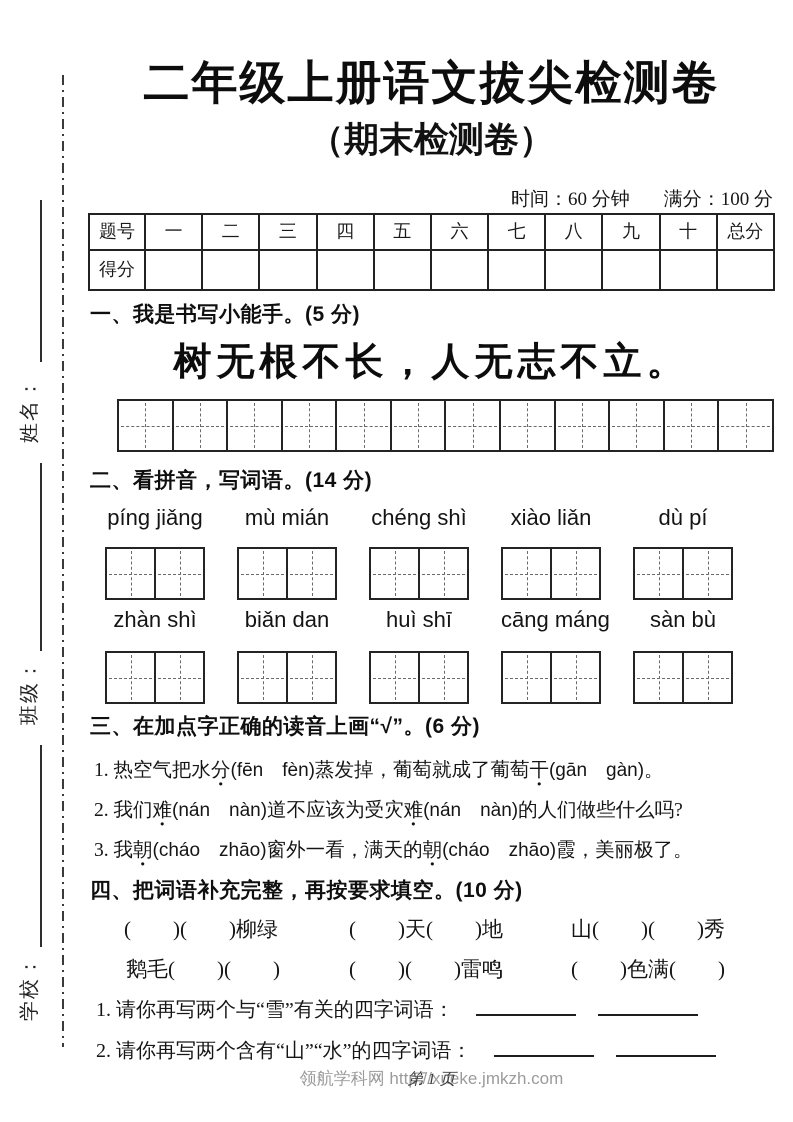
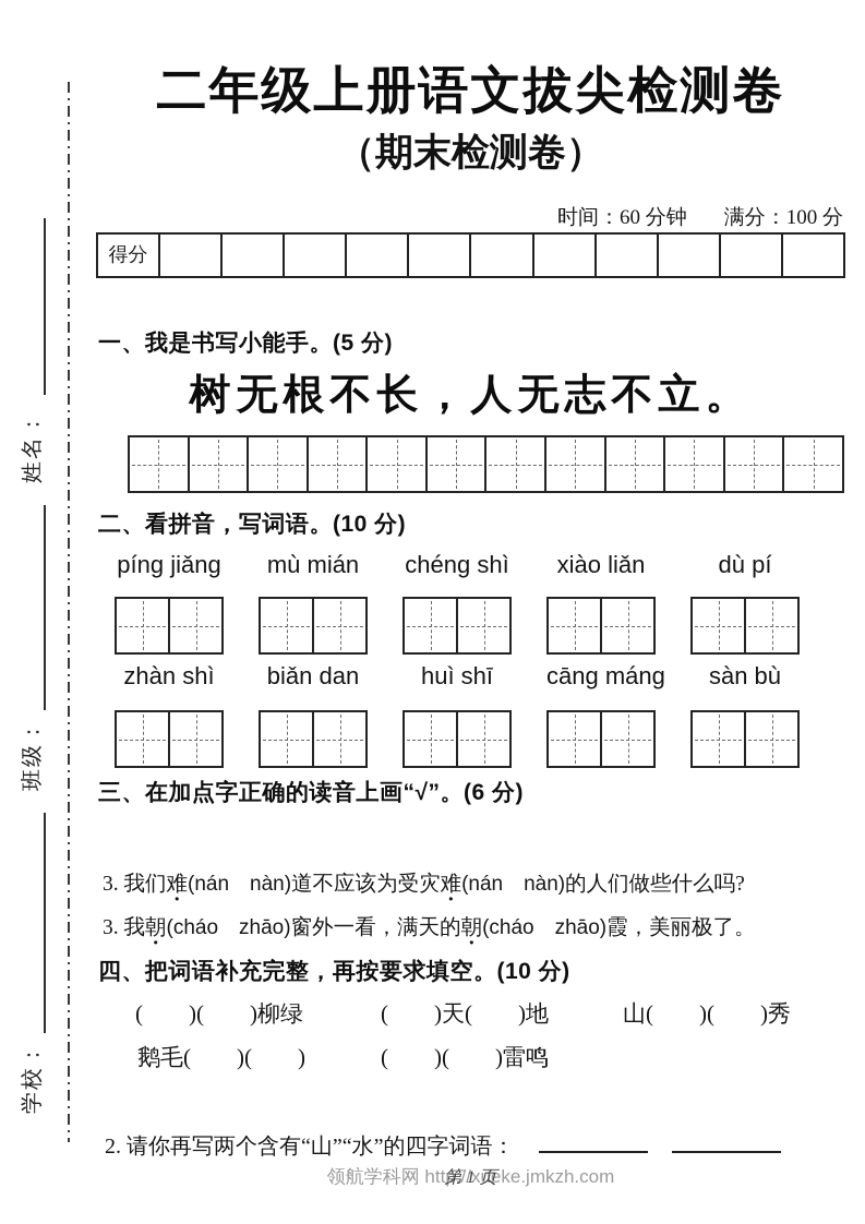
  二年级上册语文拔尖检测卷
  （期末检测卷）
  时间：60 分钟 满分：100 分
- 题号	一	二	三	四	五	六	七	八	九	十	总分
  得分
  一、我是书写小能手。(5 分)
  树无根不长，人无志不立。
- 二、看拼音，写词语。(14 分)
+ 二、看拼音，写词语。(10 分)
  píng jiǎng
  mù mián
  chéng shì
  xiào liǎn
  dù pí
  zhàn shì
  biǎn dan
  huì shī
  cāng máng
  sàn bù
  三、在加点字正确的读音上画“√”。(6 分)
- 1. 热空气把水分(fēn fèn)蒸发掉，葡萄就成了葡萄干(gān gàn)。
- 2. 我们难(nán nàn)道不应该为受灾难(nán nàn)的人们做些什么吗?
+ 3. 我们难(nán nàn)道不应该为受灾难(nán nàn)的人们做些什么吗?
  3. 我朝(cháo zhāo)窗外一看，满天的朝(cháo zhāo)霞，美丽极了。
  四、把词语补充完整，再按要求填空。(10 分)
  ( )( )柳绿
  ( )天( )地
  山( )( )秀
  鹅毛( )( )
  ( )( )雷鸣
- ( )色满( )
- 1. 请你再写两个与“雪”有关的四字词语：
  2. 请你再写两个含有“山”“水”的四字词语：
  领航学科网 http://xueke.jmkzh.com
  第 1 页
